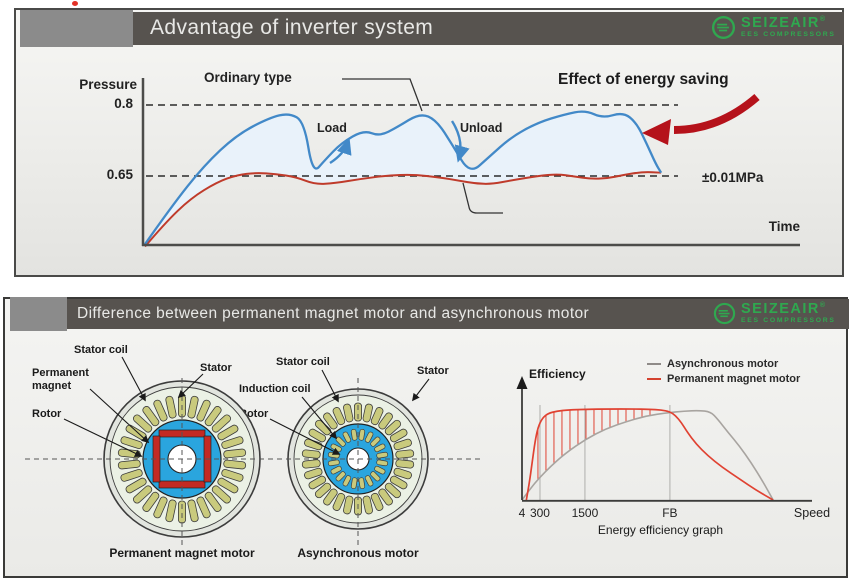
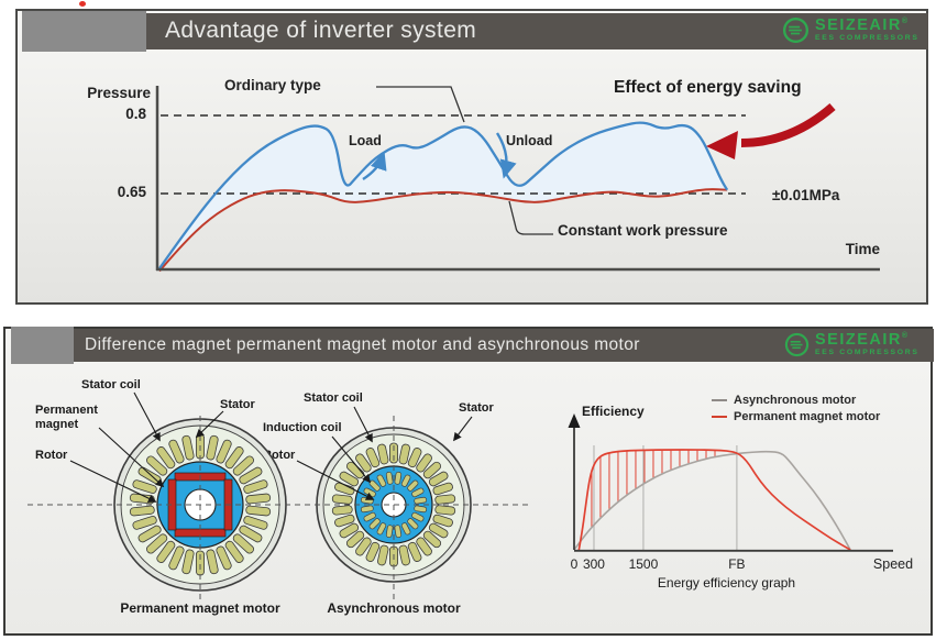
  Advantage of inverter system
  SEIZEAIR
  Pressure
  0.8
  0.65
  Ordinary type
  Load
  Unload
  Effect of energy saving
  ±0.01MPa
+ Constant work pressure
  Time
- Difference between permanent magnet motor and asynchronous motor
+ Difference magnet permanent magnet motor and asynchronous motor
  SEIZEAIR
  Stator coil
  Permanent
  magnet
  Rotor
  Stator
  Stator coil
  Induction coil
  otor
  Stator
  Permanent magnet motor
  Asynchronous motor
  Efficiency
  Energy efficiency graph
  Asynchronous motor
  Permanent magnet motor
- 4
+ 0
  300
  1500
  FB
  Speed
